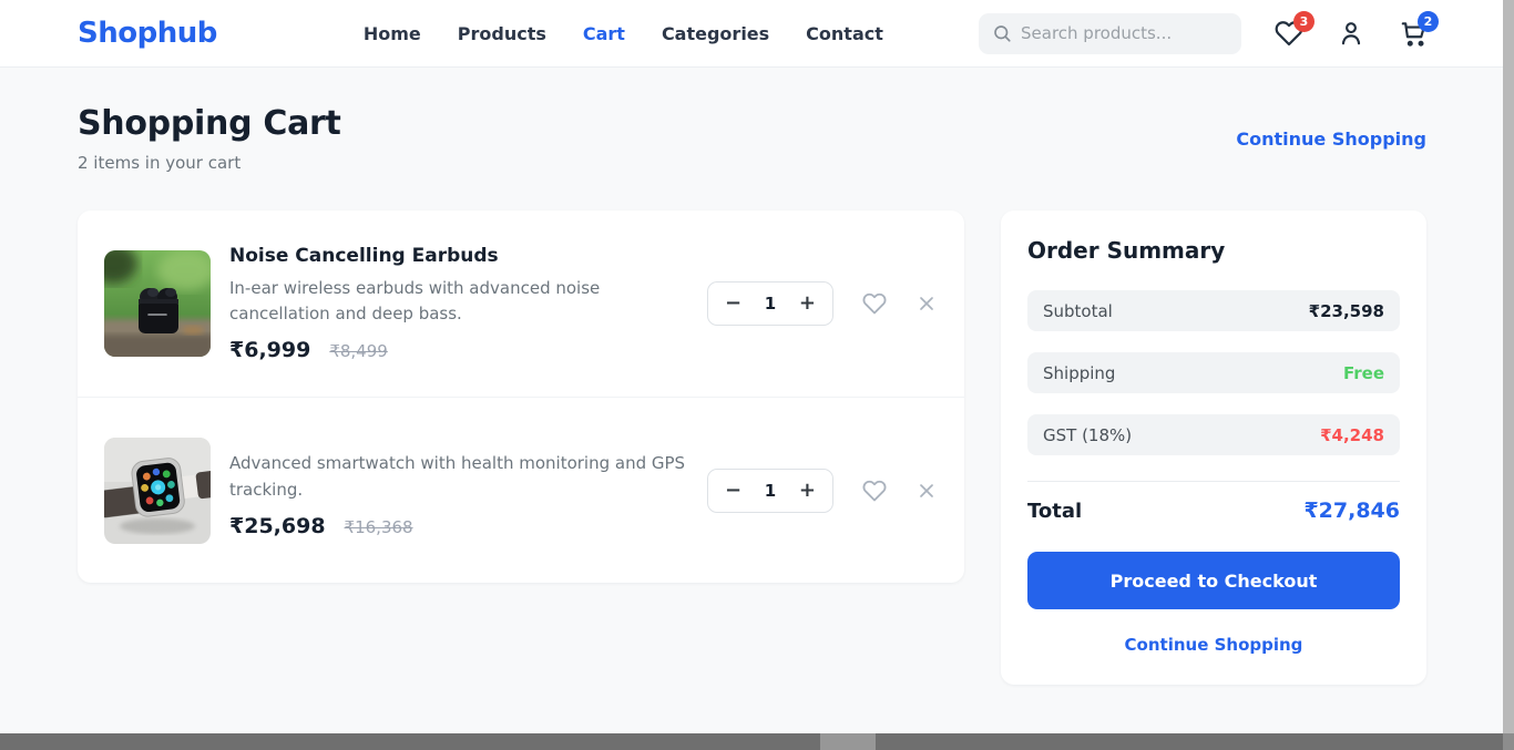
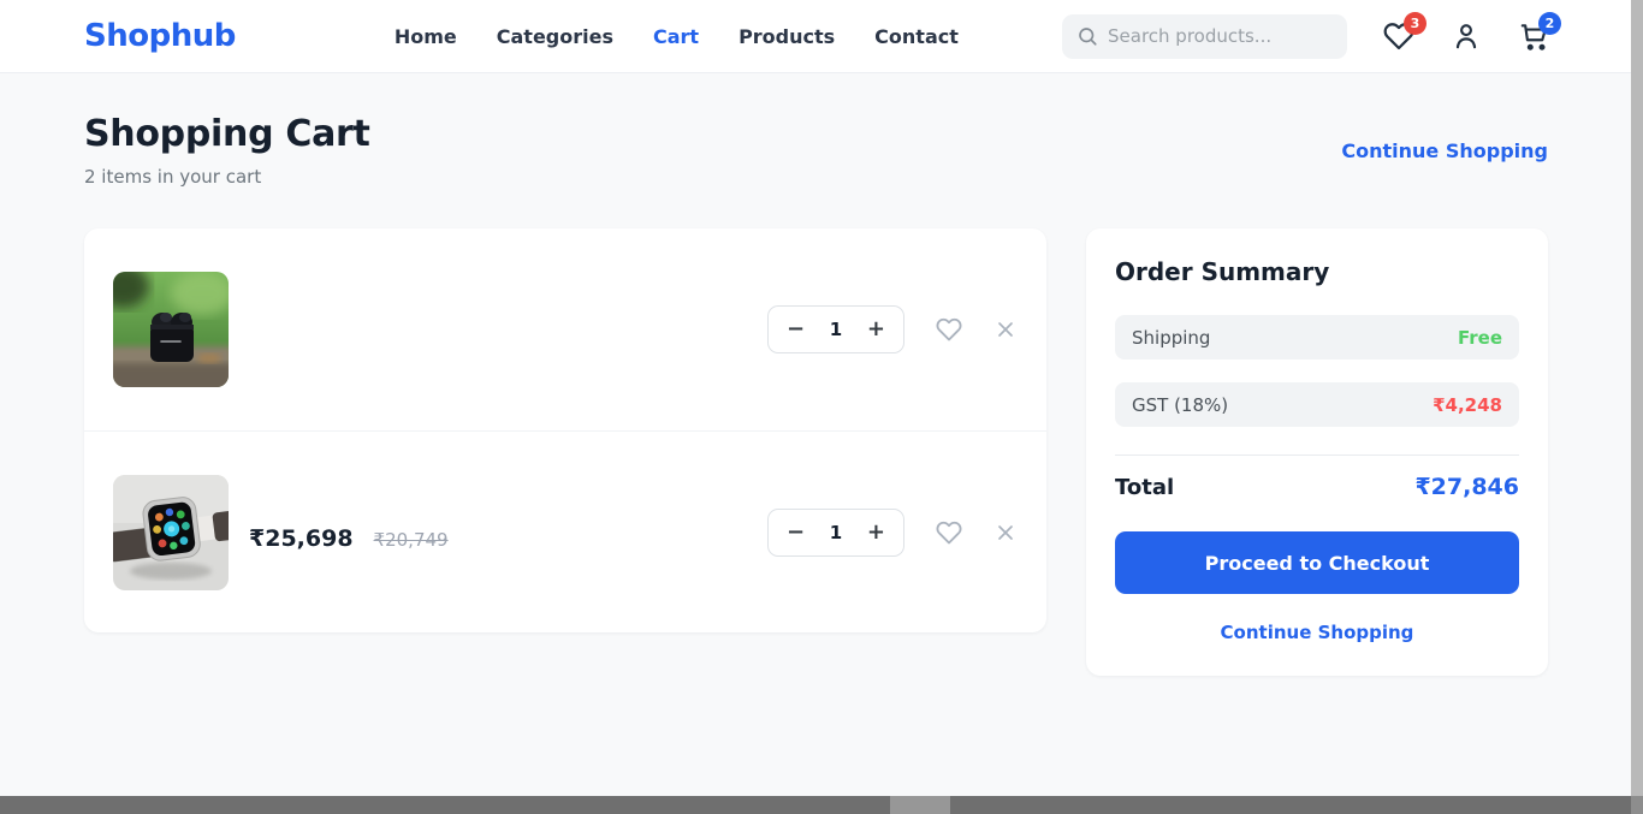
  Shophub
  Home
- Products
+ Categories
  Cart
- Categories
+ Products
  Contact
  Search products...
  3
  2
  Shopping Cart
  2 items in your cart
  Continue Shopping
- Noise Cancelling Earbuds
- In-ear wireless earbuds with advanced noise cancellation and deep bass.
- ₹6,999
- ₹8,499
  −
  1
  +
- Advanced smartwatch with health monitoring and GPS tracking.
  ₹25,698
- ₹16,368
+ ₹20,749
  −
  1
  +
  Order Summary
- Subtotal
- ₹23,598
  Shipping
  Free
  GST (18%)
  ₹4,248
  Total
  ₹27,846
  Proceed to Checkout
  Continue Shopping
